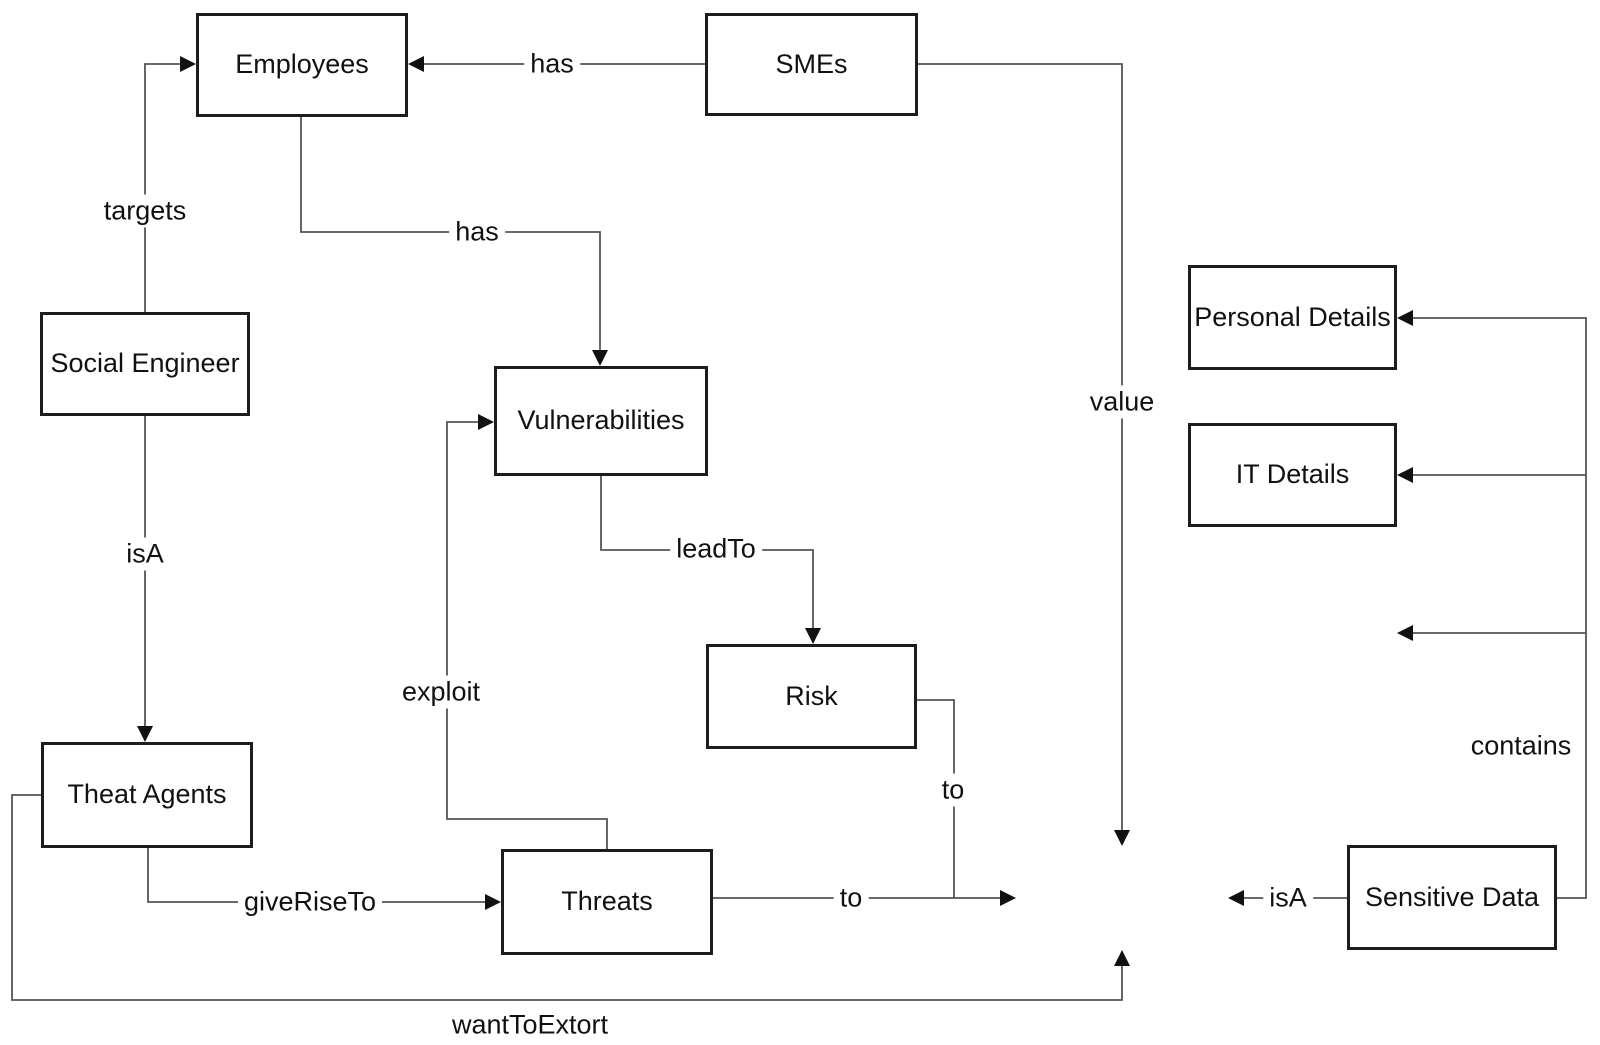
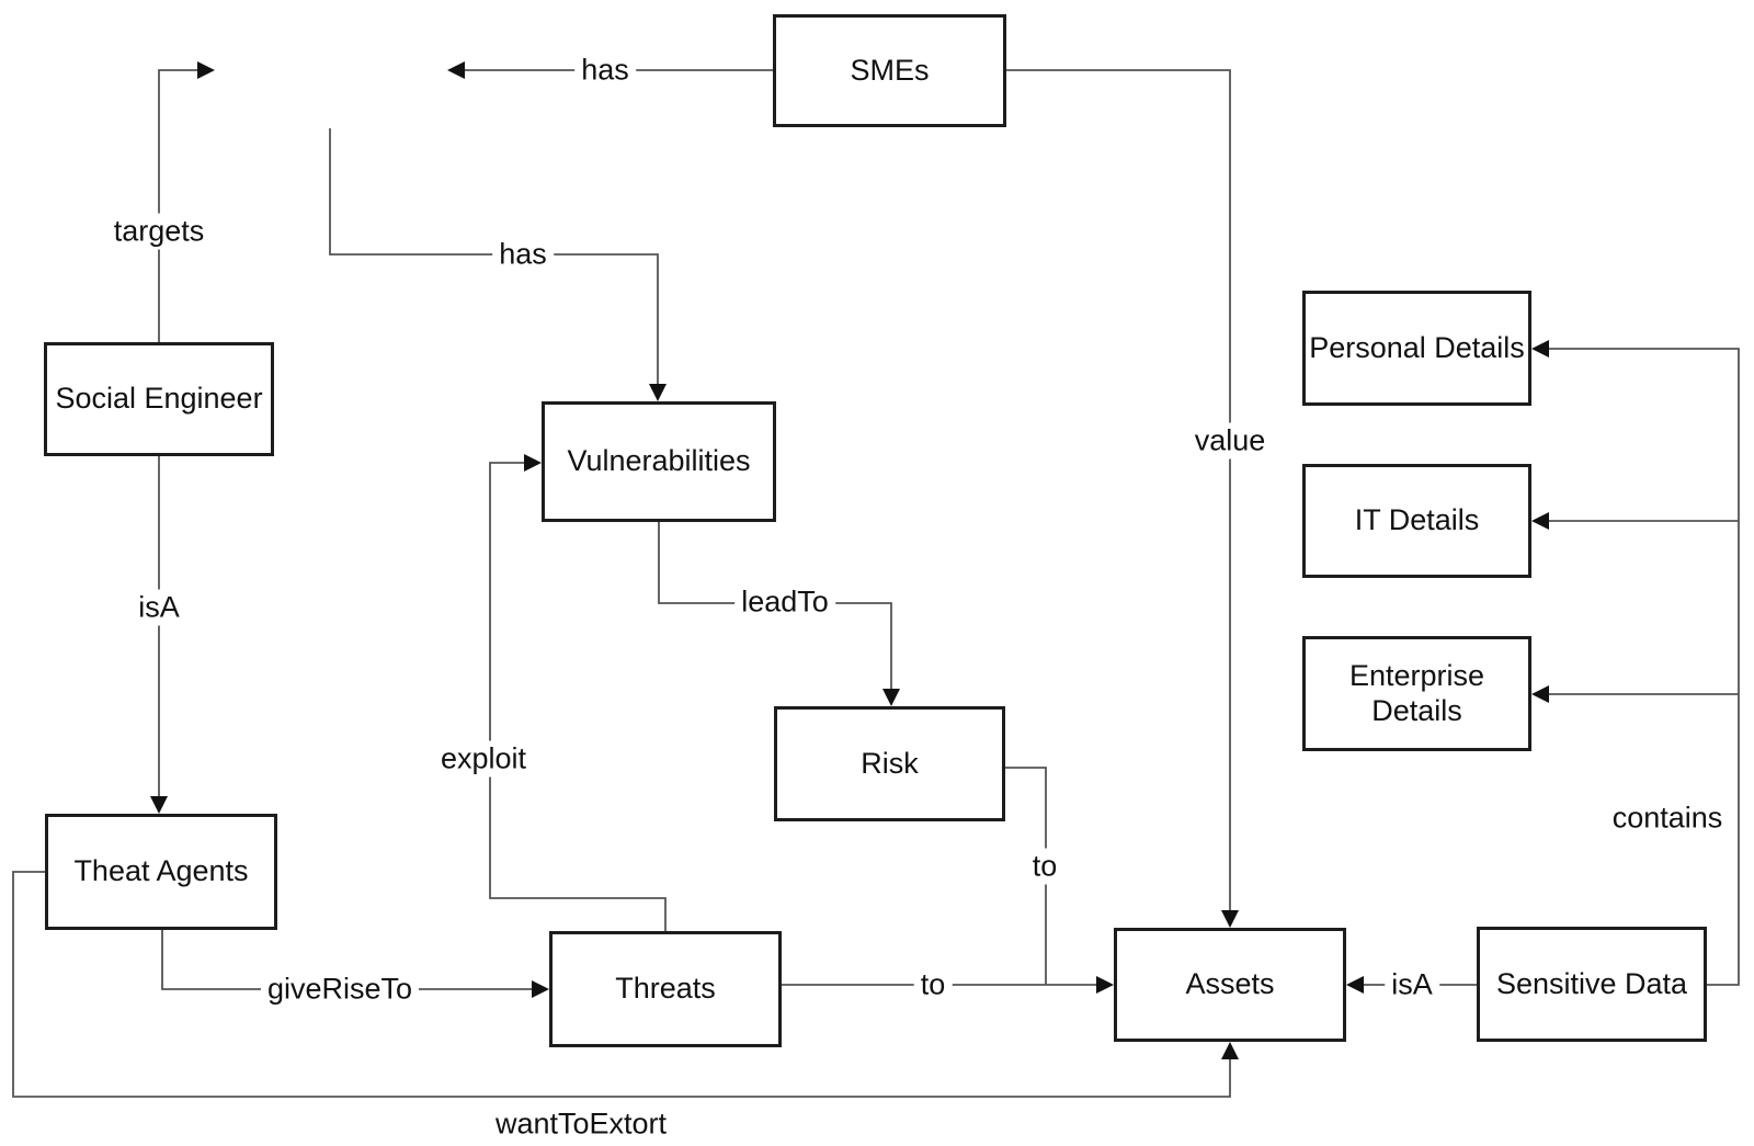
  targets
  has
  has
  isA
  giveRiseTo
  exploit
  leadTo
  to
  to
  value
  isA
  contains
  wantToExtort
- Employees
  SMEs
  Social Engineer
  Vulnerabilities
  Risk
  Theat Agents
  Threats
+ Assets
  Personal Details
  IT Details
+ Enterprise Details
  Sensitive Data
